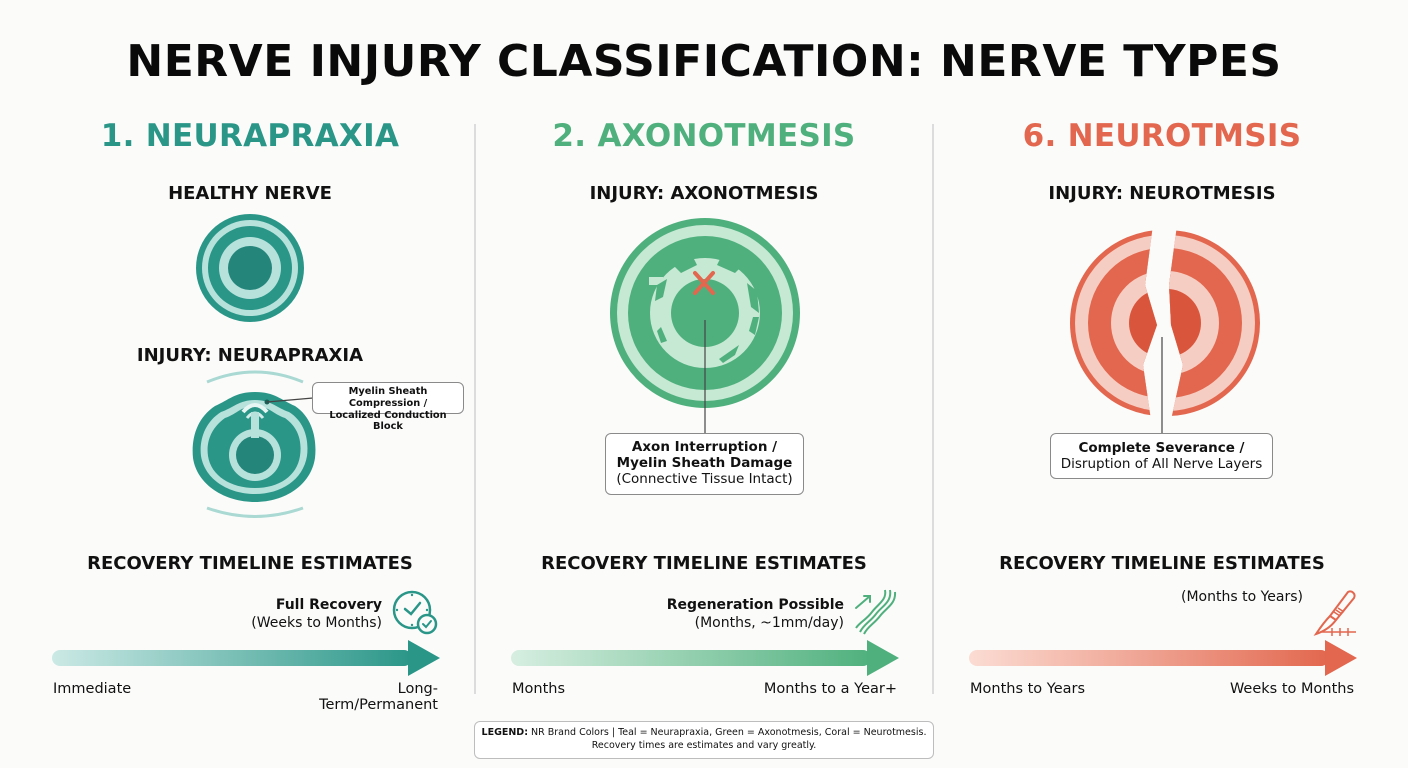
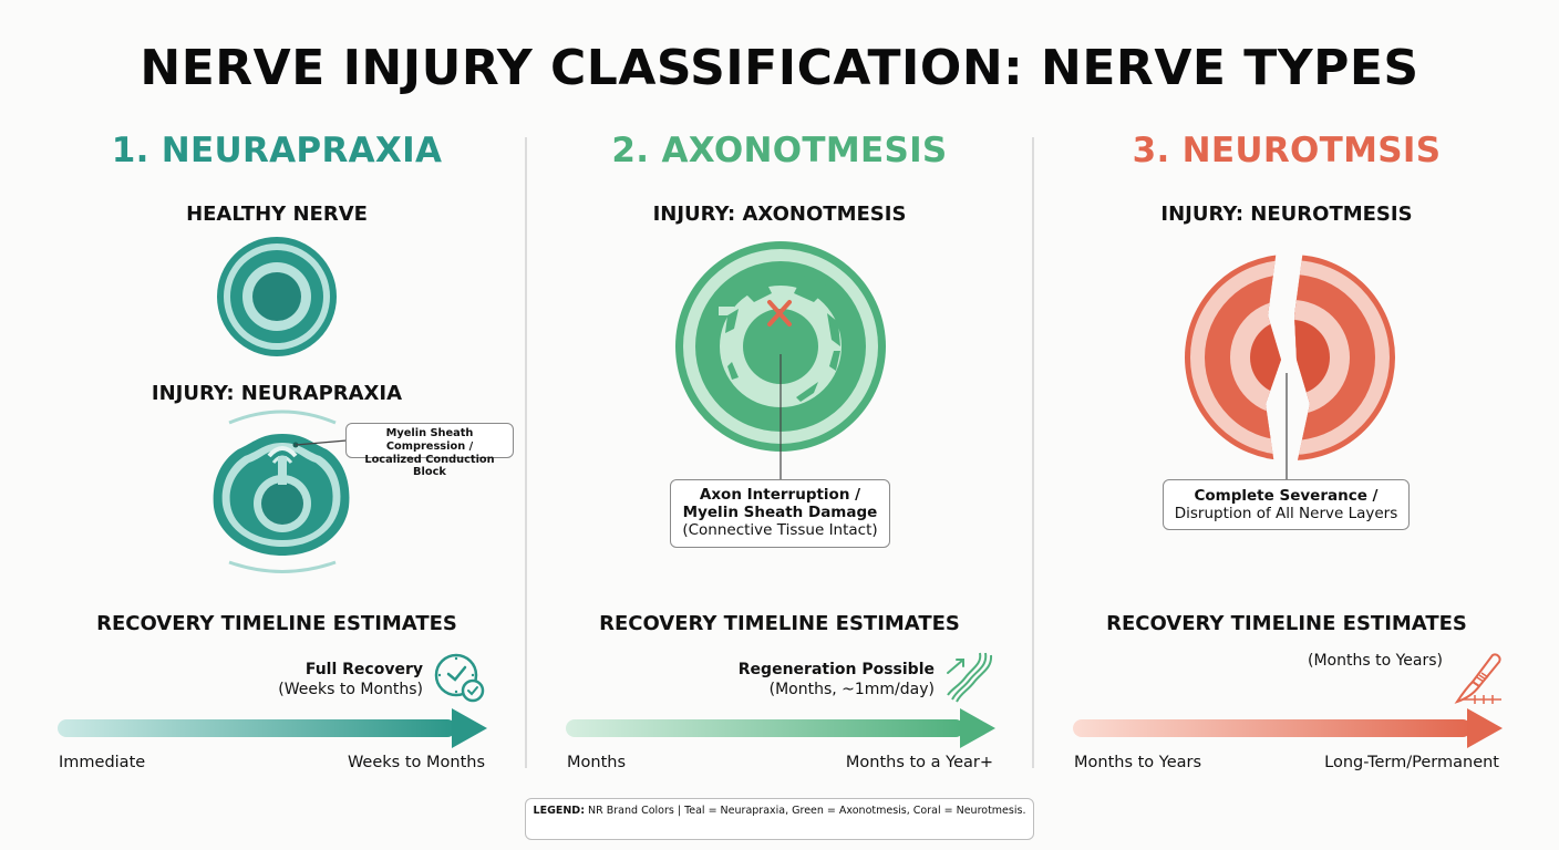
  NERVE INJURY CLASSIFICATION: NERVE TYPES
  1. NEURAPRAXIA
  HEALTHY NERVE
  INJURY: NEURAPRAXIA
  Myelin Sheath Compression /
  Localized Conduction Block
  RECOVERY TIMELINE ESTIMATES
  Full Recovery
  (Weeks to Months)
  Immediate
- Long-Term/Permanent
+ Weeks to Months
  2. AXONOTMESIS
  INJURY: AXONOTMESIS
  Axon Interruption /
  Myelin Sheath Damage
  (Connective Tissue Intact)
  RECOVERY TIMELINE ESTIMATES
  Regeneration Possible
  (Months, ~1mm/day)
  Months
  Months to a Year+
- 6. NEUROTMSIS
+ 3. NEUROTMSIS
  INJURY: NEUROTMESIS
  Complete Severance /
  Disruption of All Nerve Layers
  RECOVERY TIMELINE ESTIMATES
  (Months to Years)
  Months to Years
- Weeks to Months
+ Long-Term/Permanent
  LEGEND: NR Brand Colors | Teal = Neurapraxia, Green = Axonotmesis, Coral = Neurotmesis.
- Recovery times are estimates and vary greatly.
